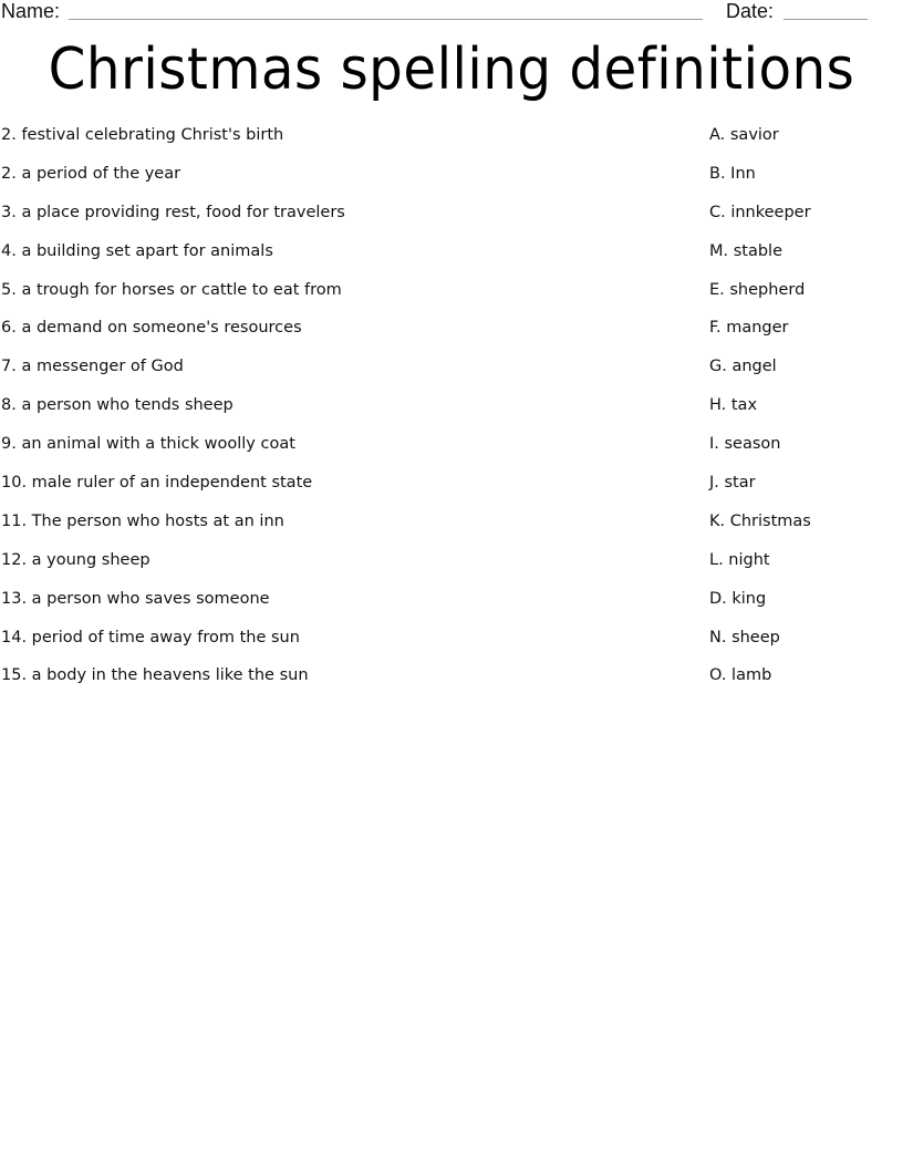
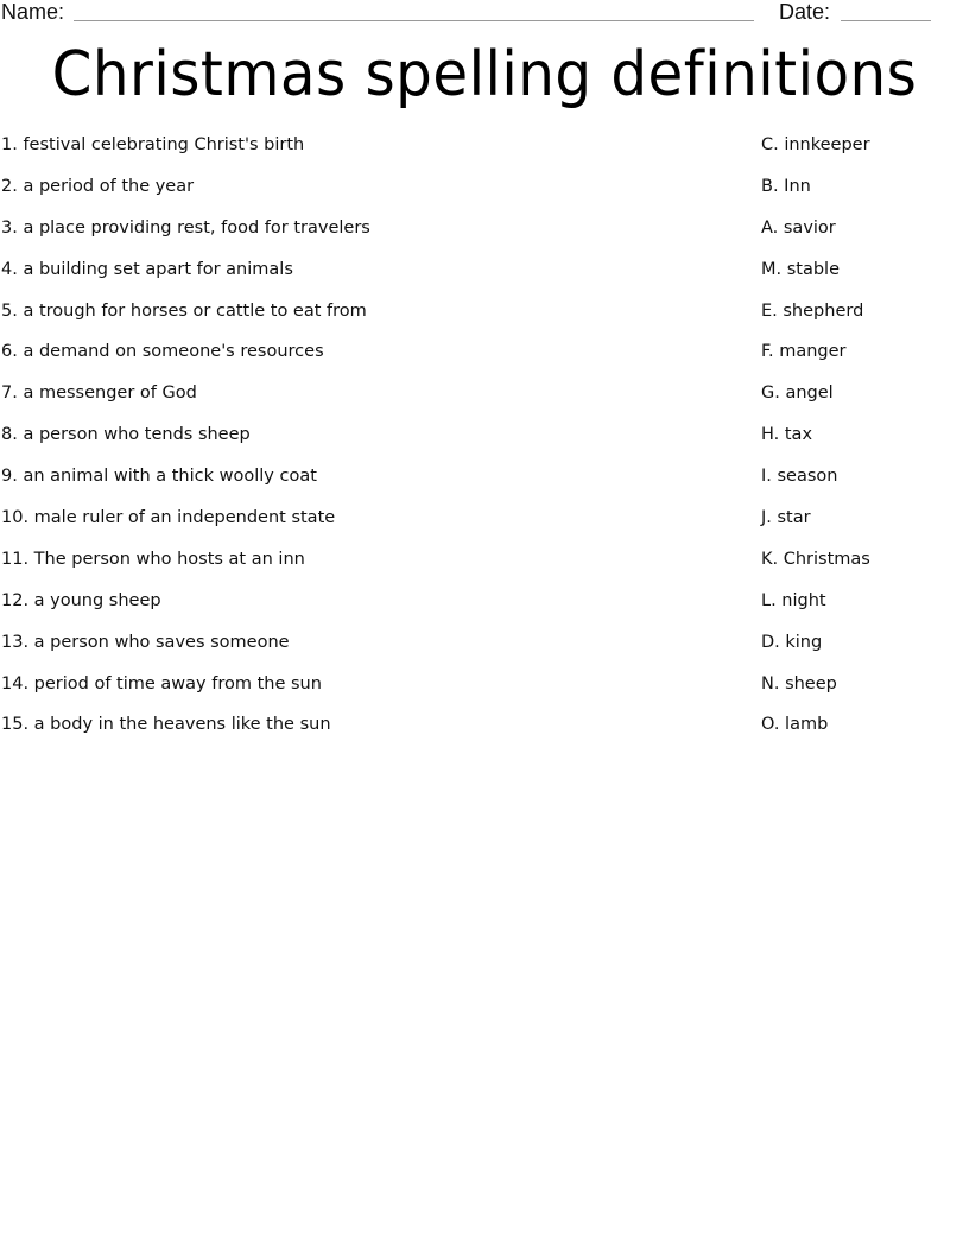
  Name:
  Date:
  Christmas spelling definitions
- 2. festival celebrating Christ's birth
+ 1. festival celebrating Christ's birth
  2. a period of the year
  3. a place providing rest, food for travelers
  4. a building set apart for animals
  5. a trough for horses or cattle to eat from
  6. a demand on someone's resources
  7. a messenger of God
  8. a person who tends sheep
  9. an animal with a thick woolly coat
  10. male ruler of an independent state
  11. The person who hosts at an inn
  12. a young sheep
  13. a person who saves someone
  14. period of time away from the sun
  15. a body in the heavens like the sun
- A. savior
+ C. innkeeper
  B. Inn
- C. innkeeper
+ A. savior
  M. stable
  E. shepherd
  F. manger
  G. angel
  H. tax
  I. season
  J. star
  K. Christmas
  L. night
  D. king
  N. sheep
  O. lamb
